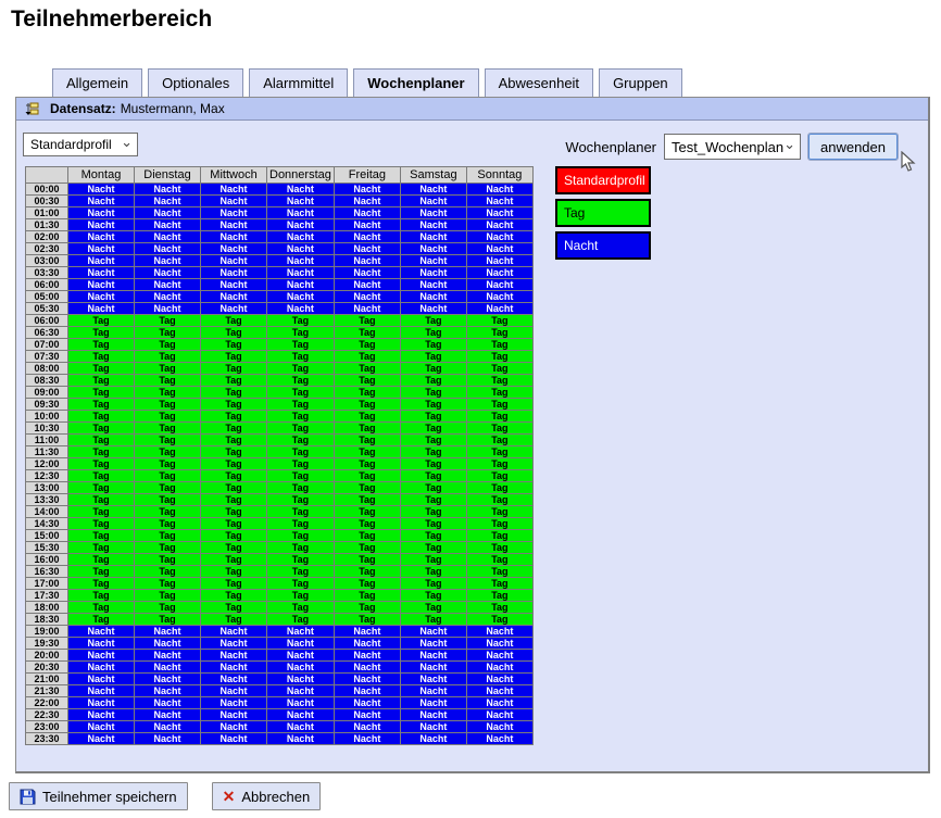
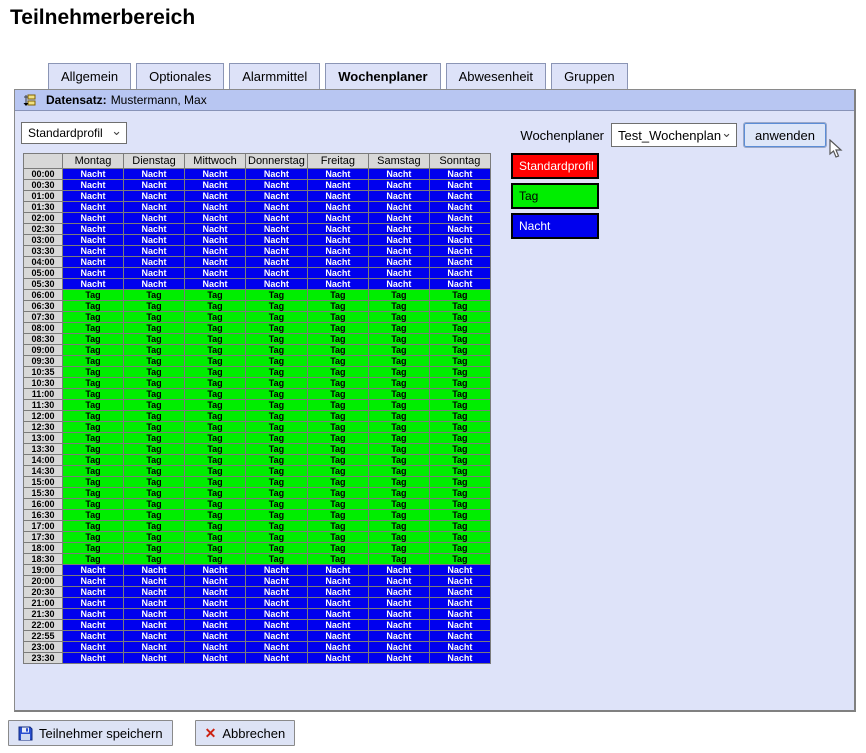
  Teilnehmerbereich
  Allgemein
  Optionales
  Alarmmittel
  Wochenplaner
  Abwesenheit
  Gruppen
  Datensatz:
  Mustermann, Max
  Standardprofil
  ⌄
  Wochenplaner
  Test_Wochenplan
  ⌄
  anwenden
  	Montag	Dienstag	Mittwoch	Donnerstag	Freitag	Samstag	Sonntag
  00:00	Nacht	Nacht	Nacht	Nacht	Nacht	Nacht	Nacht
  00:30	Nacht	Nacht	Nacht	Nacht	Nacht	Nacht	Nacht
  01:00	Nacht	Nacht	Nacht	Nacht	Nacht	Nacht	Nacht
  01:30	Nacht	Nacht	Nacht	Nacht	Nacht	Nacht	Nacht
  02:00	Nacht	Nacht	Nacht	Nacht	Nacht	Nacht	Nacht
  02:30	Nacht	Nacht	Nacht	Nacht	Nacht	Nacht	Nacht
  03:00	Nacht	Nacht	Nacht	Nacht	Nacht	Nacht	Nacht
  03:30	Nacht	Nacht	Nacht	Nacht	Nacht	Nacht	Nacht
- 06:00	Nacht	Nacht	Nacht	Nacht	Nacht	Nacht	Nacht
+ 04:00	Nacht	Nacht	Nacht	Nacht	Nacht	Nacht	Nacht
  05:00	Nacht	Nacht	Nacht	Nacht	Nacht	Nacht	Nacht
  05:30	Nacht	Nacht	Nacht	Nacht	Nacht	Nacht	Nacht
  06:00	Tag	Tag	Tag	Tag	Tag	Tag	Tag
  06:30	Tag	Tag	Tag	Tag	Tag	Tag	Tag
- 07:00	Tag	Tag	Tag	Tag	Tag	Tag	Tag
  07:30	Tag	Tag	Tag	Tag	Tag	Tag	Tag
  08:00	Tag	Tag	Tag	Tag	Tag	Tag	Tag
  08:30	Tag	Tag	Tag	Tag	Tag	Tag	Tag
  09:00	Tag	Tag	Tag	Tag	Tag	Tag	Tag
  09:30	Tag	Tag	Tag	Tag	Tag	Tag	Tag
- 10:00	Tag	Tag	Tag	Tag	Tag	Tag	Tag
+ 10:35	Tag	Tag	Tag	Tag	Tag	Tag	Tag
  10:30	Tag	Tag	Tag	Tag	Tag	Tag	Tag
  11:00	Tag	Tag	Tag	Tag	Tag	Tag	Tag
  11:30	Tag	Tag	Tag	Tag	Tag	Tag	Tag
  12:00	Tag	Tag	Tag	Tag	Tag	Tag	Tag
  12:30	Tag	Tag	Tag	Tag	Tag	Tag	Tag
  13:00	Tag	Tag	Tag	Tag	Tag	Tag	Tag
  13:30	Tag	Tag	Tag	Tag	Tag	Tag	Tag
  14:00	Tag	Tag	Tag	Tag	Tag	Tag	Tag
  14:30	Tag	Tag	Tag	Tag	Tag	Tag	Tag
  15:00	Tag	Tag	Tag	Tag	Tag	Tag	Tag
  15:30	Tag	Tag	Tag	Tag	Tag	Tag	Tag
  16:00	Tag	Tag	Tag	Tag	Tag	Tag	Tag
  16:30	Tag	Tag	Tag	Tag	Tag	Tag	Tag
  17:00	Tag	Tag	Tag	Tag	Tag	Tag	Tag
  17:30	Tag	Tag	Tag	Tag	Tag	Tag	Tag
  18:00	Tag	Tag	Tag	Tag	Tag	Tag	Tag
  18:30	Tag	Tag	Tag	Tag	Tag	Tag	Tag
  19:00	Nacht	Nacht	Nacht	Nacht	Nacht	Nacht	Nacht
- 19:30	Nacht	Nacht	Nacht	Nacht	Nacht	Nacht	Nacht
  20:00	Nacht	Nacht	Nacht	Nacht	Nacht	Nacht	Nacht
  20:30	Nacht	Nacht	Nacht	Nacht	Nacht	Nacht	Nacht
  21:00	Nacht	Nacht	Nacht	Nacht	Nacht	Nacht	Nacht
  21:30	Nacht	Nacht	Nacht	Nacht	Nacht	Nacht	Nacht
  22:00	Nacht	Nacht	Nacht	Nacht	Nacht	Nacht	Nacht
- 22:30	Nacht	Nacht	Nacht	Nacht	Nacht	Nacht	Nacht
+ 22:55	Nacht	Nacht	Nacht	Nacht	Nacht	Nacht	Nacht
  23:00	Nacht	Nacht	Nacht	Nacht	Nacht	Nacht	Nacht
  23:30	Nacht	Nacht	Nacht	Nacht	Nacht	Nacht	Nacht
  Standardprofil
  Tag
  Nacht
  Teilnehmer speichern
  ✕
  Abbrechen
